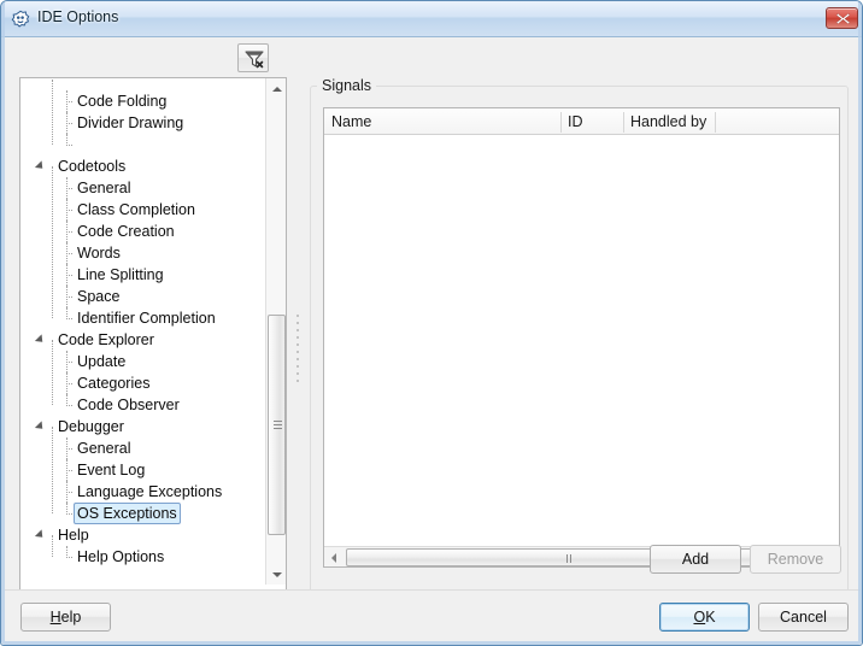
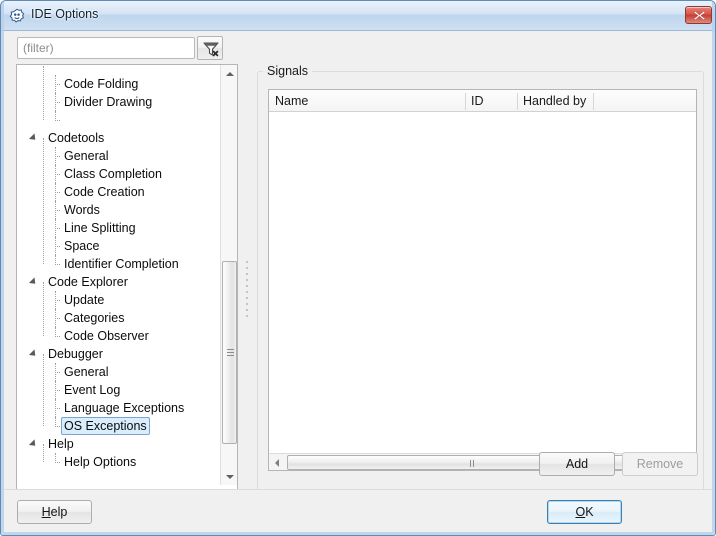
  IDE Options
+ (filter)
  Code Folding
  Divider Drawing
  Codetools
  General
  Class Completion
  Code Creation
  Words
  Line Splitting
  Space
  Identifier Completion
  Code Explorer
  Update
  Categories
  Code Observer
  Debugger
  General
  Event Log
  Language Exceptions
  OS Exceptions
  Help
  Help Options
  Signals
  Name
  ID
  Handled by
  Add
  Remove
  Help
  OK
- Cancel
